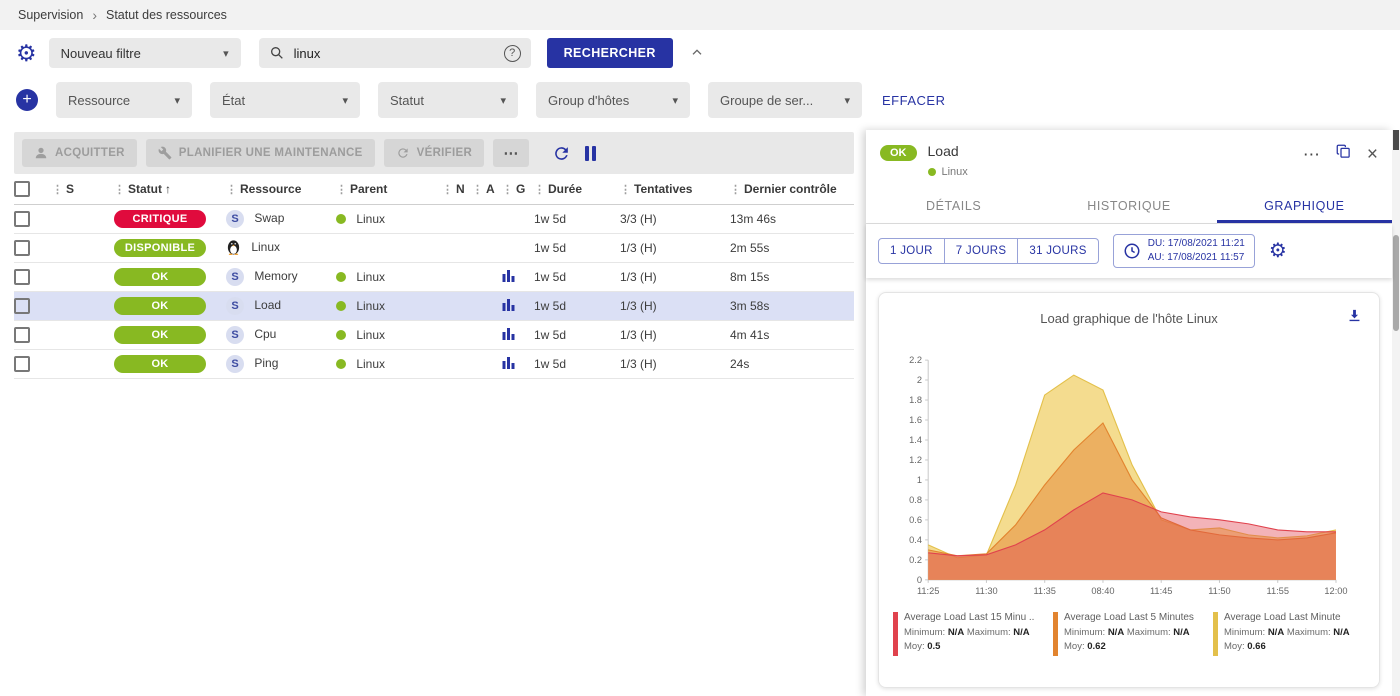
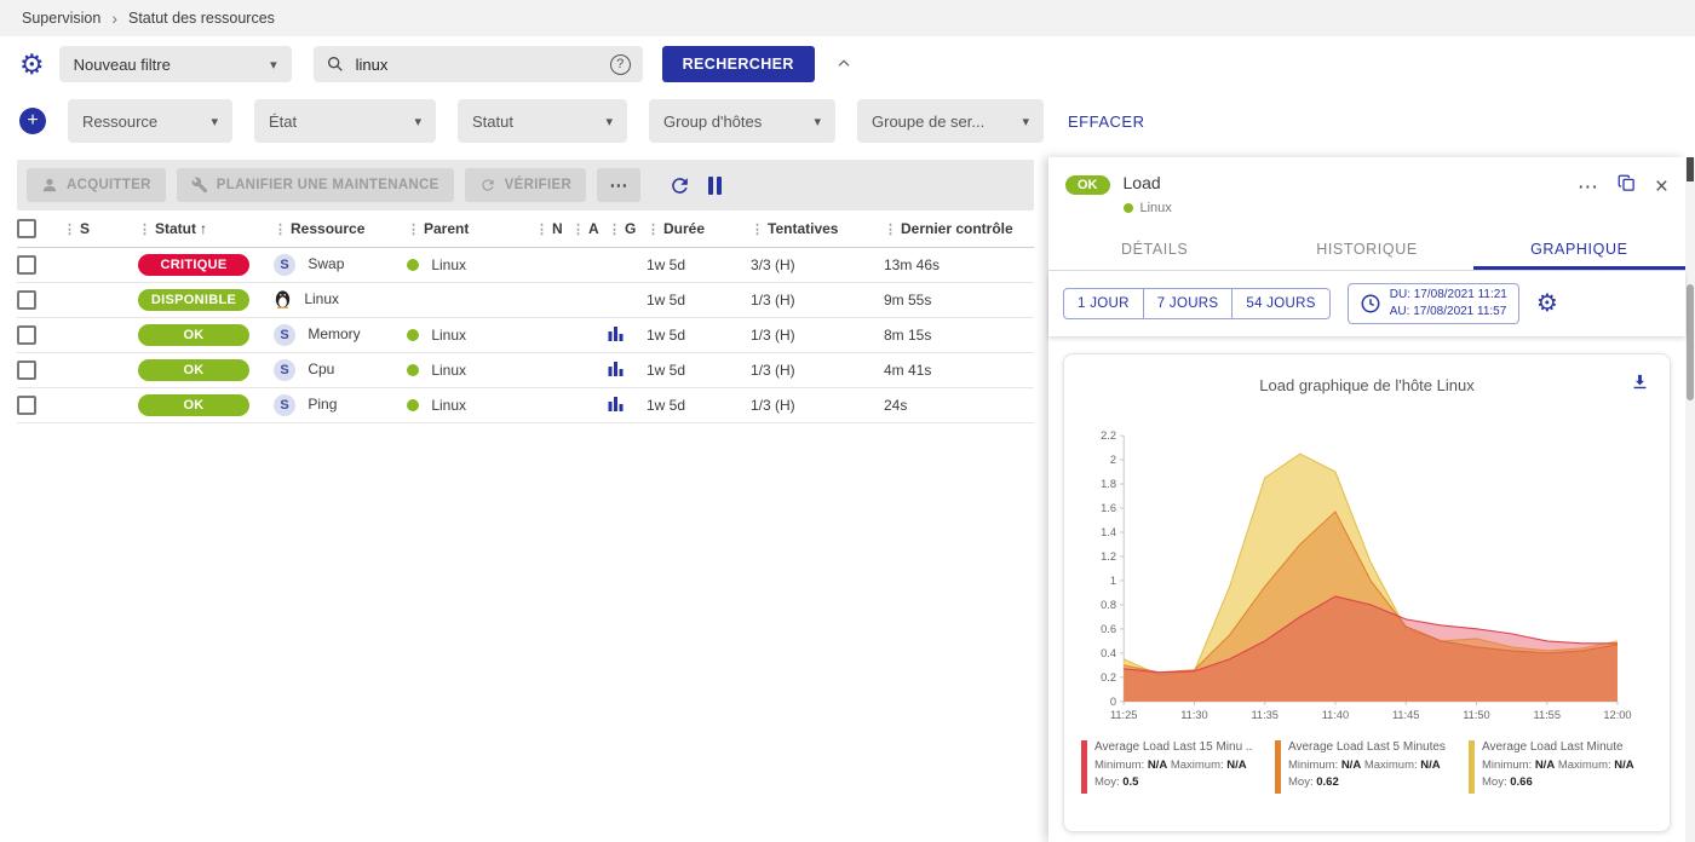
  Supervision
  ›
  Statut des ressources
  ⚙
  Nouveau filtre
  ▾
  linux
  ?
  RECHERCHER
  +
  Ressource
  ▾
  État
  ▾
  Statut
  ▾
  Group d'hôtes
  ▾
  Groupe de ser...
  ▾
  EFFACER
  ACQUITTER
  PLANIFIER UNE MAINTENANCE
  VÉRIFIER
  ⋯
  	⋮ S	⋮ Statut ↑	⋮ Ressource	⋮ Parent	⋮ N	⋮ A	⋮ G	⋮ Durée	⋮ Tentatives	⋮ Dernier contrôle
  		CRITIQUE	S Swap	Linux				1w 5d	3/3 (H)	13m 46s
- 		DISPONIBLE	Linux					1w 5d	1/3 (H)	2m 55s
+ 		DISPONIBLE	Linux					1w 5d	1/3 (H)	9m 55s
  		OK	S Memory	Linux				1w 5d	1/3 (H)	8m 15s
- 		OK	S Load	Linux				1w 5d	1/3 (H)	3m 58s
  		OK	S Cpu	Linux				1w 5d	1/3 (H)	4m 41s
  		OK	S Ping	Linux				1w 5d	1/3 (H)	24s
  OK
  Load
  Linux
  ⋯
  ×
  DÉTAILS
  HISTORIQUE
  GRAPHIQUE
  1 JOUR
  7 JOURS
- 31 JOURS
+ 54 JOURS
  DU: 17/08/2021 11:21
  AU: 17/08/2021 11:57
  ⚙
  Load graphique de l'hôte Linux
  0
  0.2
  0.4
  0.6
  0.8
  1
  1.2
  1.4
  1.6
  1.8
  2
  2.2
  11:25
  11:30
  11:35
- 08:40
+ 11:40
  11:45
  11:50
  11:55
  12:00
  Average Load Last 15 Minu ..
  Minimum: N/A Maximum: N/A
  Moy: 0.5
  Average Load Last 5 Minutes
  Minimum: N/A Maximum: N/A
  Moy: 0.62
  Average Load Last Minute
  Minimum: N/A Maximum: N/A
  Moy: 0.66
